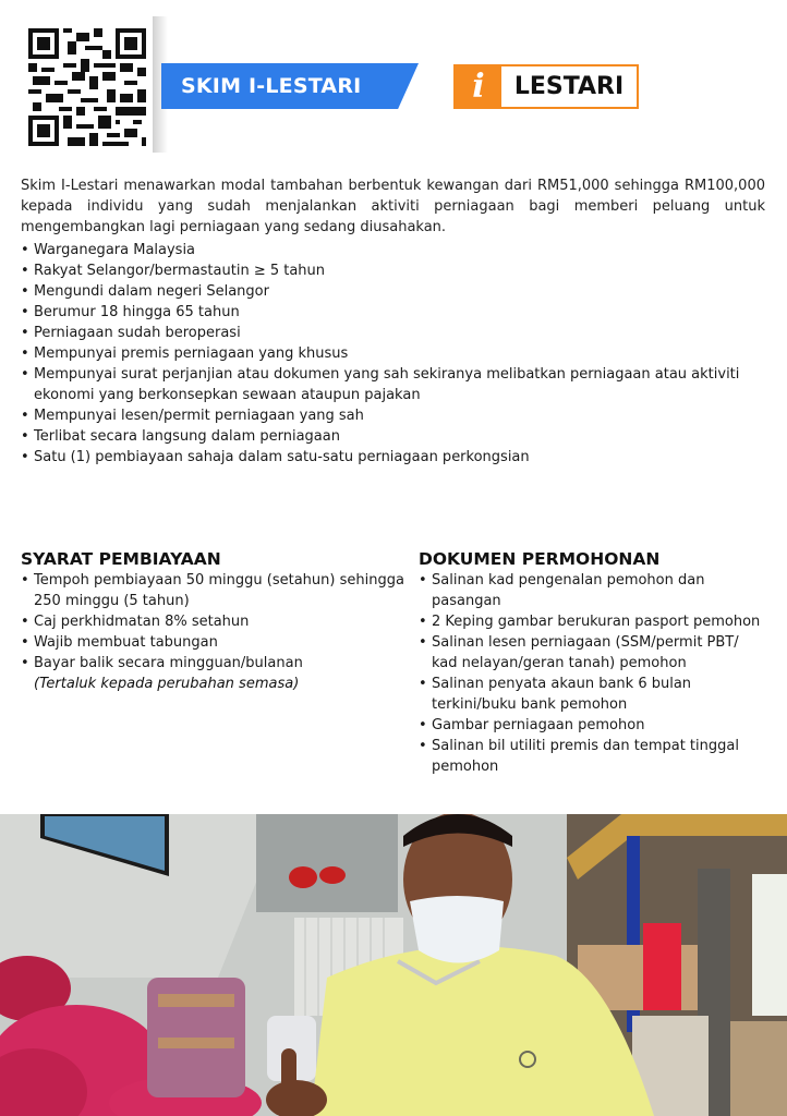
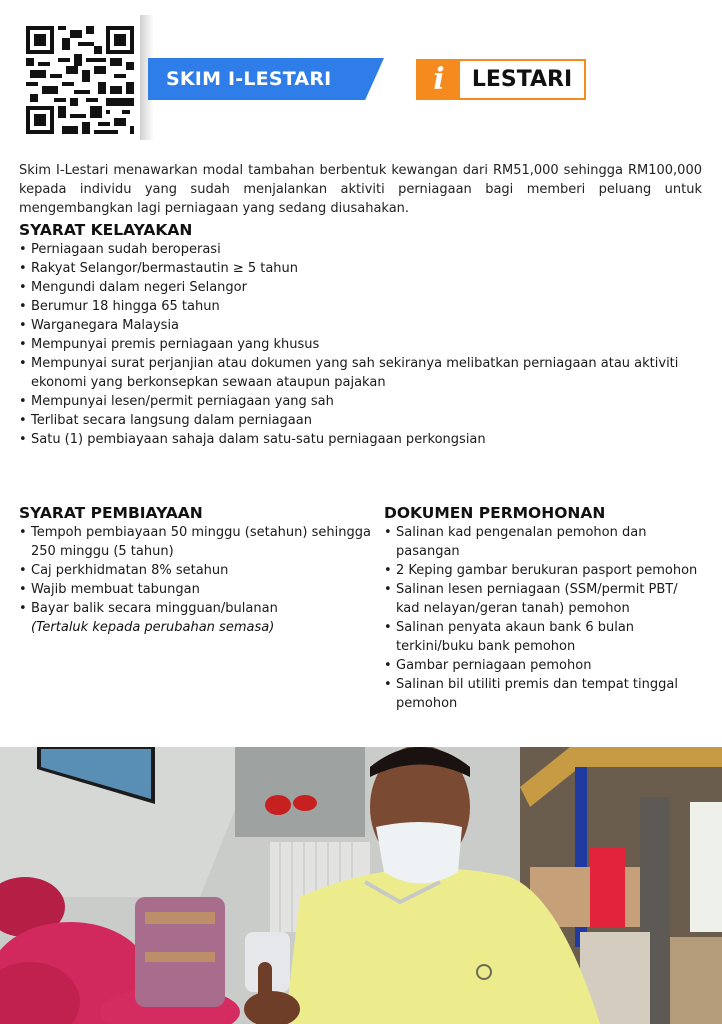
  SKIM I-LESTARI
  i
  LESTARI
  Skim I-Lestari menawarkan modal tambahan berbentuk kewangan dari RM51,000 sehingga RM100,000 kepada individu yang sudah menjalankan aktiviti perniagaan bagi memberi peluang untuk mengembangkan lagi perniagaan yang sedang diusahakan.
+ SYARAT KELAYAKAN
- Warganegara Malaysia
+ Perniagaan sudah beroperasi
  Rakyat Selangor/bermastautin ≥ 5 tahun
  Mengundi dalam negeri Selangor
  Berumur 18 hingga 65 tahun
- Perniagaan sudah beroperasi
+ Warganegara Malaysia
  Mempunyai premis perniagaan yang khusus
  Mempunyai surat perjanjian atau dokumen yang sah sekiranya melibatkan perniagaan atau aktiviti ekonomi yang berkonsepkan sewaan ataupun pajakan
  Mempunyai lesen/permit perniagaan yang sah
  Terlibat secara langsung dalam perniagaan
  Satu (1) pembiayaan sahaja dalam satu-satu perniagaan perkongsian
  SYARAT PEMBIAYAAN
  Tempoh pembiayaan 50 minggu (setahun) sehingga 250 minggu (5 tahun)
  Caj perkhidmatan 8% setahun
  Wajib membuat tabungan
  Bayar balik secara mingguan/bulanan
  (Tertaluk kepada perubahan semasa)
  DOKUMEN PERMOHONAN
  Salinan kad pengenalan pemohon dan pasangan
  2 Keping gambar berukuran pasport pemohon
  Salinan lesen perniagaan (SSM/permit PBT/ kad nelayan/geran tanah) pemohon
  Salinan penyata akaun bank 6 bulan terkini/buku bank pemohon
  Gambar perniagaan pemohon
  Salinan bil utiliti premis dan tempat tinggal pemohon
